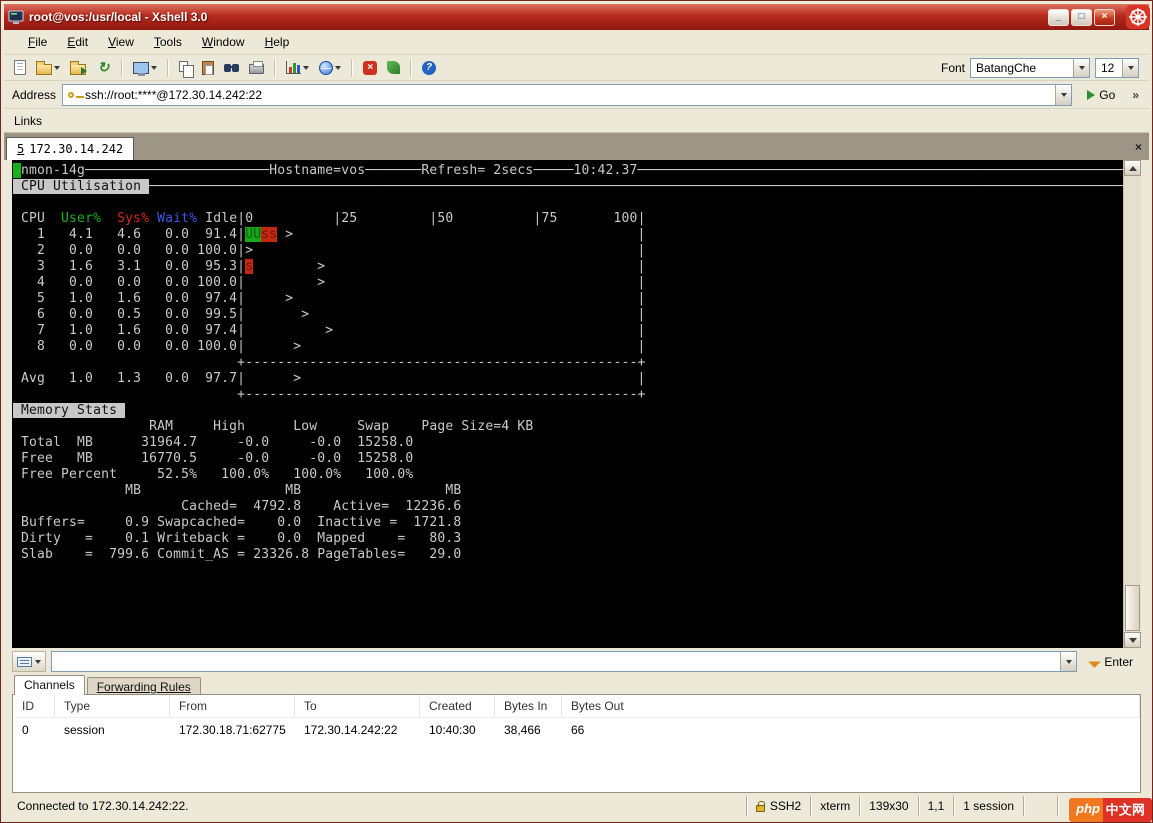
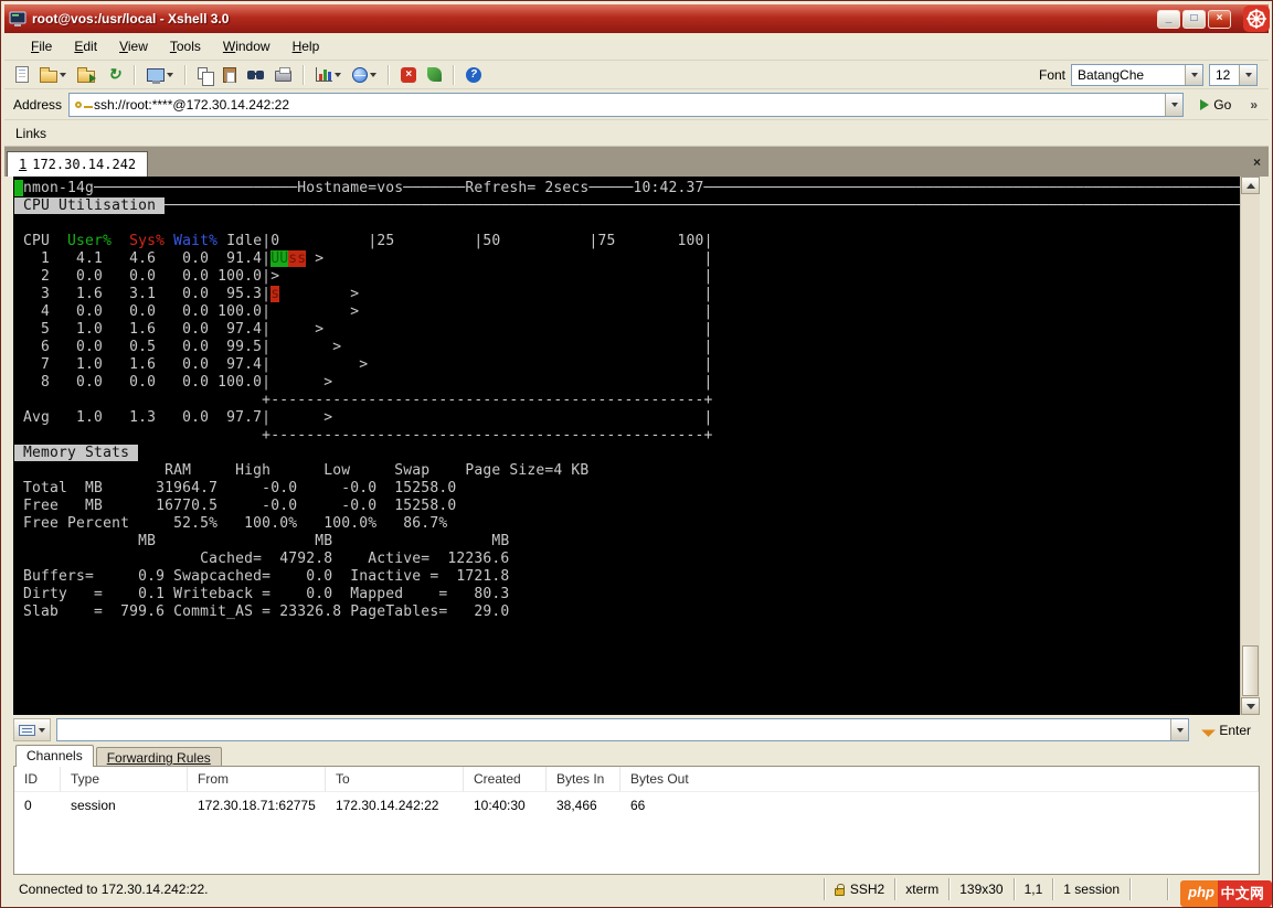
  root@vos:/usr/local - Xshell 3.0
  _
  □
  ×
  File
  Edit
  View
  Tools
  Window
  Help
  ↻
  ×
  ?
  Font
  BatangChe
  12
  Address
  ssh://root:****@172.30.14.242:22
  Go
  »
  Links
- 5
+ 1
  172.30.14.242
  ×
  nmon-14g───────────────────────Hostname=vos───────Refresh= 2secs─────10:42.37─────────────────────────────────────────────────────────────
  CPU Utilisation ──────────────────────────────────────────────────────────────────────────────────────────────────────────────────────────
  CPU User% Sys% Wait% Idle|0 |25 |50 |75 100|
  1 4.1 4.6 0.0 91.4|UUss > |
  2 0.0 0.0 0.0 100.0|> |
  3 1.6 3.1 0.0 95.3|s > |
  4 0.0 0.0 0.0 100.0| > |
  5 1.0 1.6 0.0 97.4| > |
  6 0.0 0.5 0.0 99.5| > |
  7 1.0 1.6 0.0 97.4| > |
  8 0.0 0.0 0.0 100.0| > |
  +-------------------------------------------------+
  Avg 1.0 1.3 0.0 97.7| > |
  +-------------------------------------------------+
  Memory Stats
  RAM High Low Swap Page Size=4 KB
  Total MB 31964.7 -0.0 -0.0 15258.0
  Free MB 16770.5 -0.0 -0.0 15258.0
- Free Percent 52.5% 100.0% 100.0% 100.0%
+ Free Percent 52.5% 100.0% 100.0% 86.7%
  MB MB MB
  Cached= 4792.8 Active= 12236.6
  Buffers= 0.9 Swapcached= 0.0 Inactive = 1721.8
  Dirty = 0.1 Writeback = 0.0 Mapped = 80.3
  Slab = 799.6 Commit_AS = 23326.8 PageTables= 29.0
  Enter
  Channels
  Forwarding Rules
  ID
  Type
  From
  To
  Created
  Bytes In
  Bytes Out
  0
  session
  172.30.18.71:62775
  172.30.14.242:22
  10:40:30
  38,466
  66
  Connected to 172.30.14.242:22.
  SSH2
  xterm
  139x30
  1,1
  1 session
  php
  中文网
